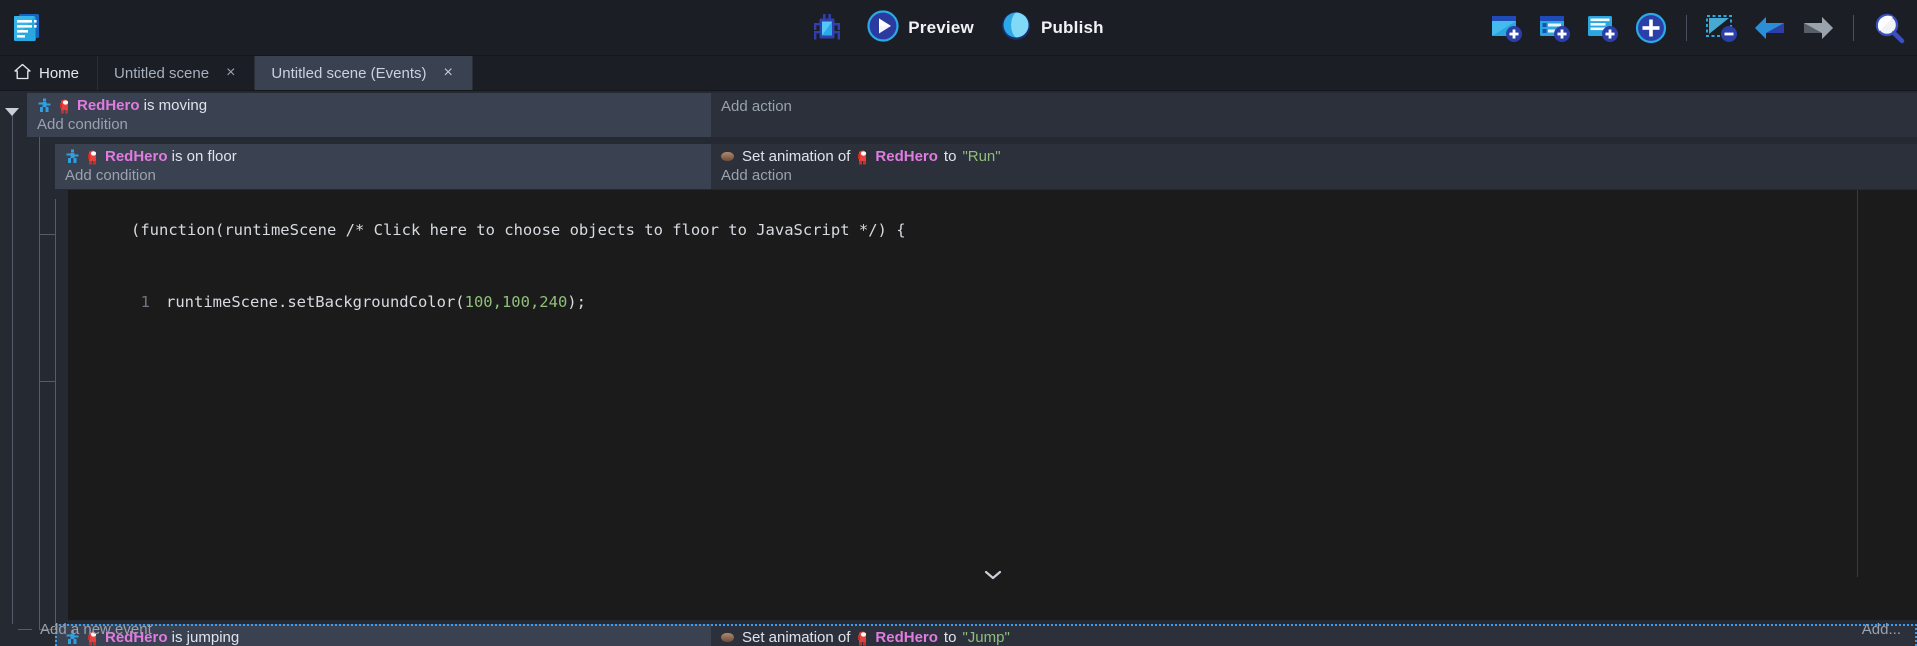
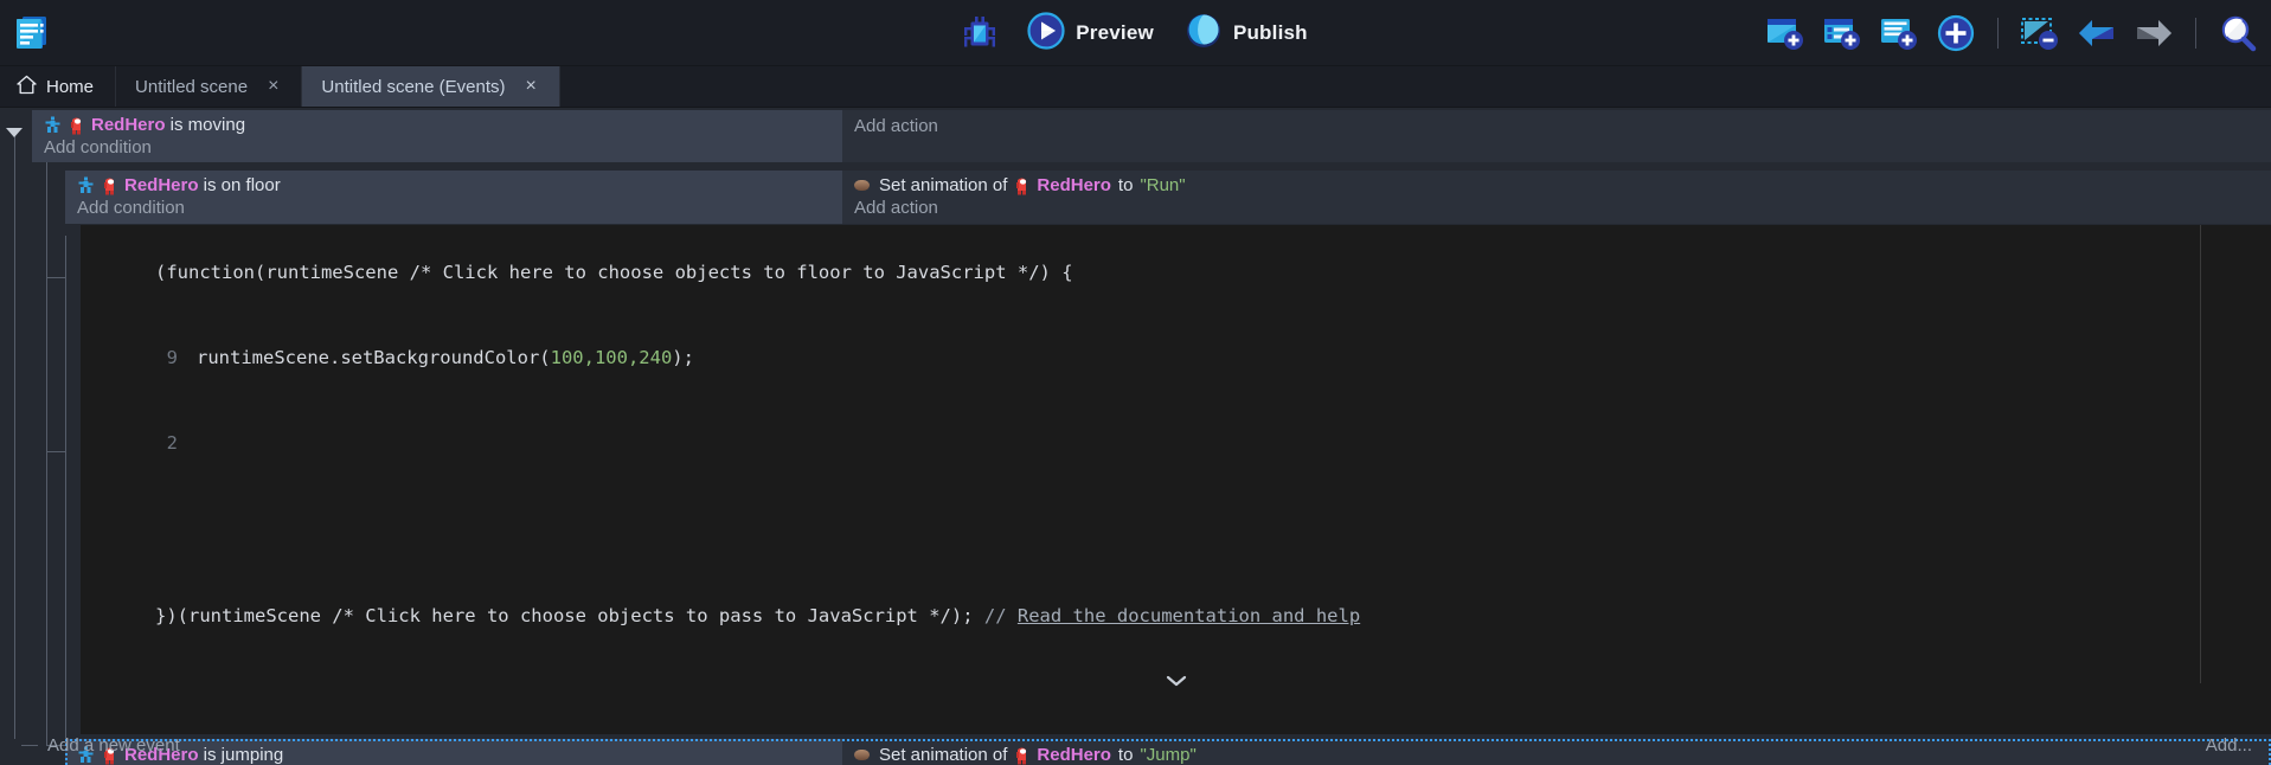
  Preview
  Publish
  Home
  Untitled scene
  ×
  Untitled scene (Events)
  ×
  RedHero is moving
  Add condition
  Add action
  RedHero is on floor
  Add condition
  Set animation of
  RedHero
  to
  "Run"
  Add action
  (function(runtimeScene /* Click here to choose objects to floor to JavaScript */) {
- 1 runtimeScene.setBackgroundColor(100,100,240);
+ 9 runtimeScene.setBackgroundColor(100,100,240);
+ 2
+ })(runtimeScene /* Click here to choose objects to pass to JavaScript */); // Read the documentation and help
  RedHero is jumping
  Set animation of
  RedHero
  to
  "Jump"
  Add a new event
  Add...
